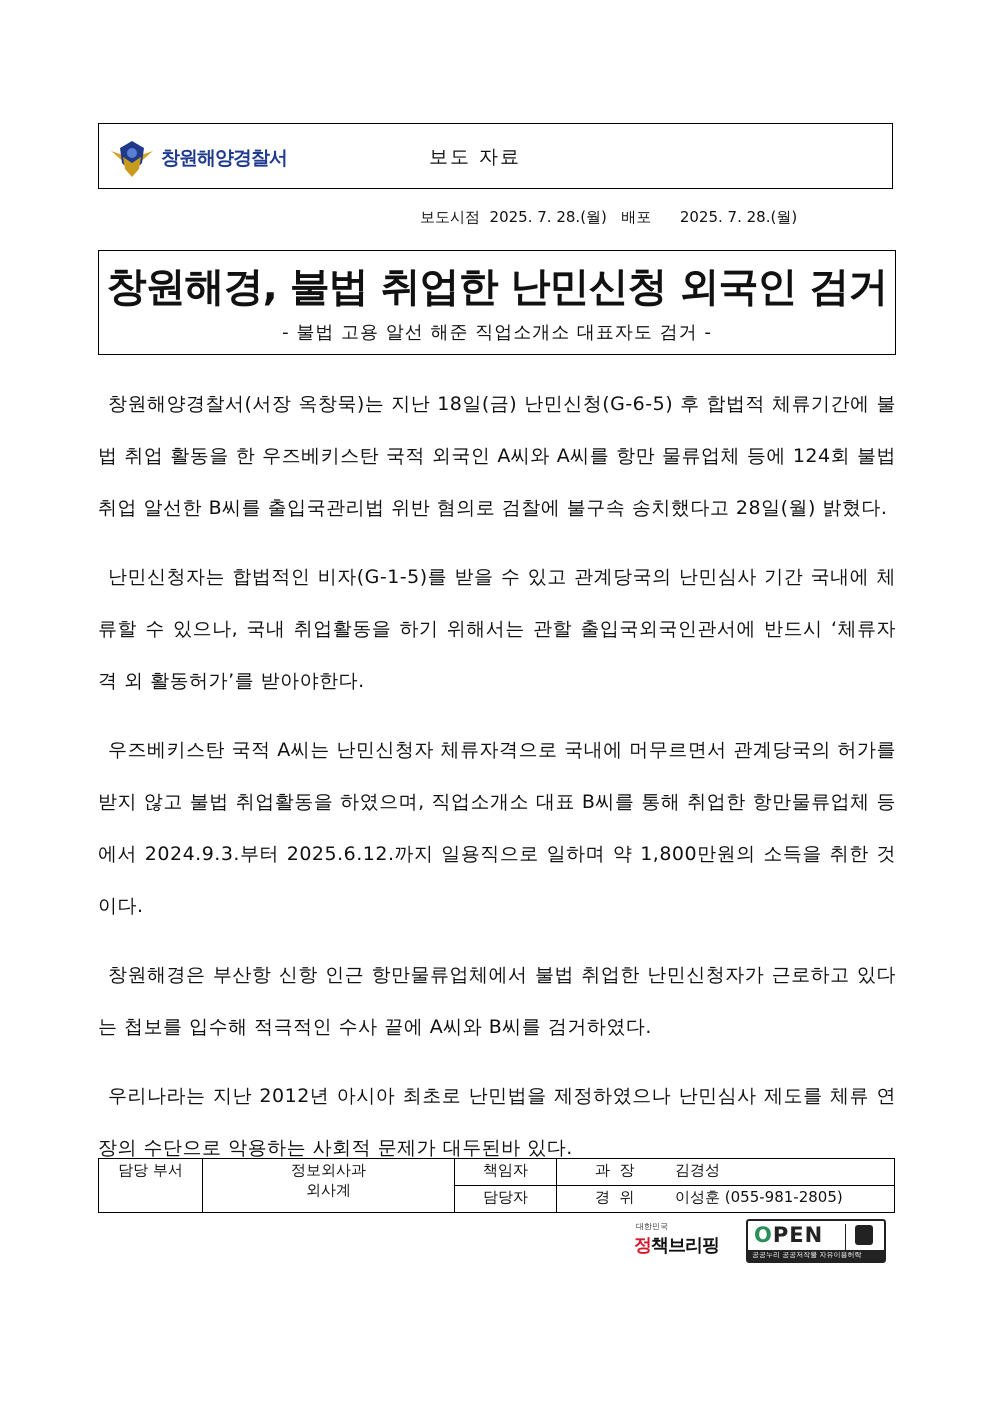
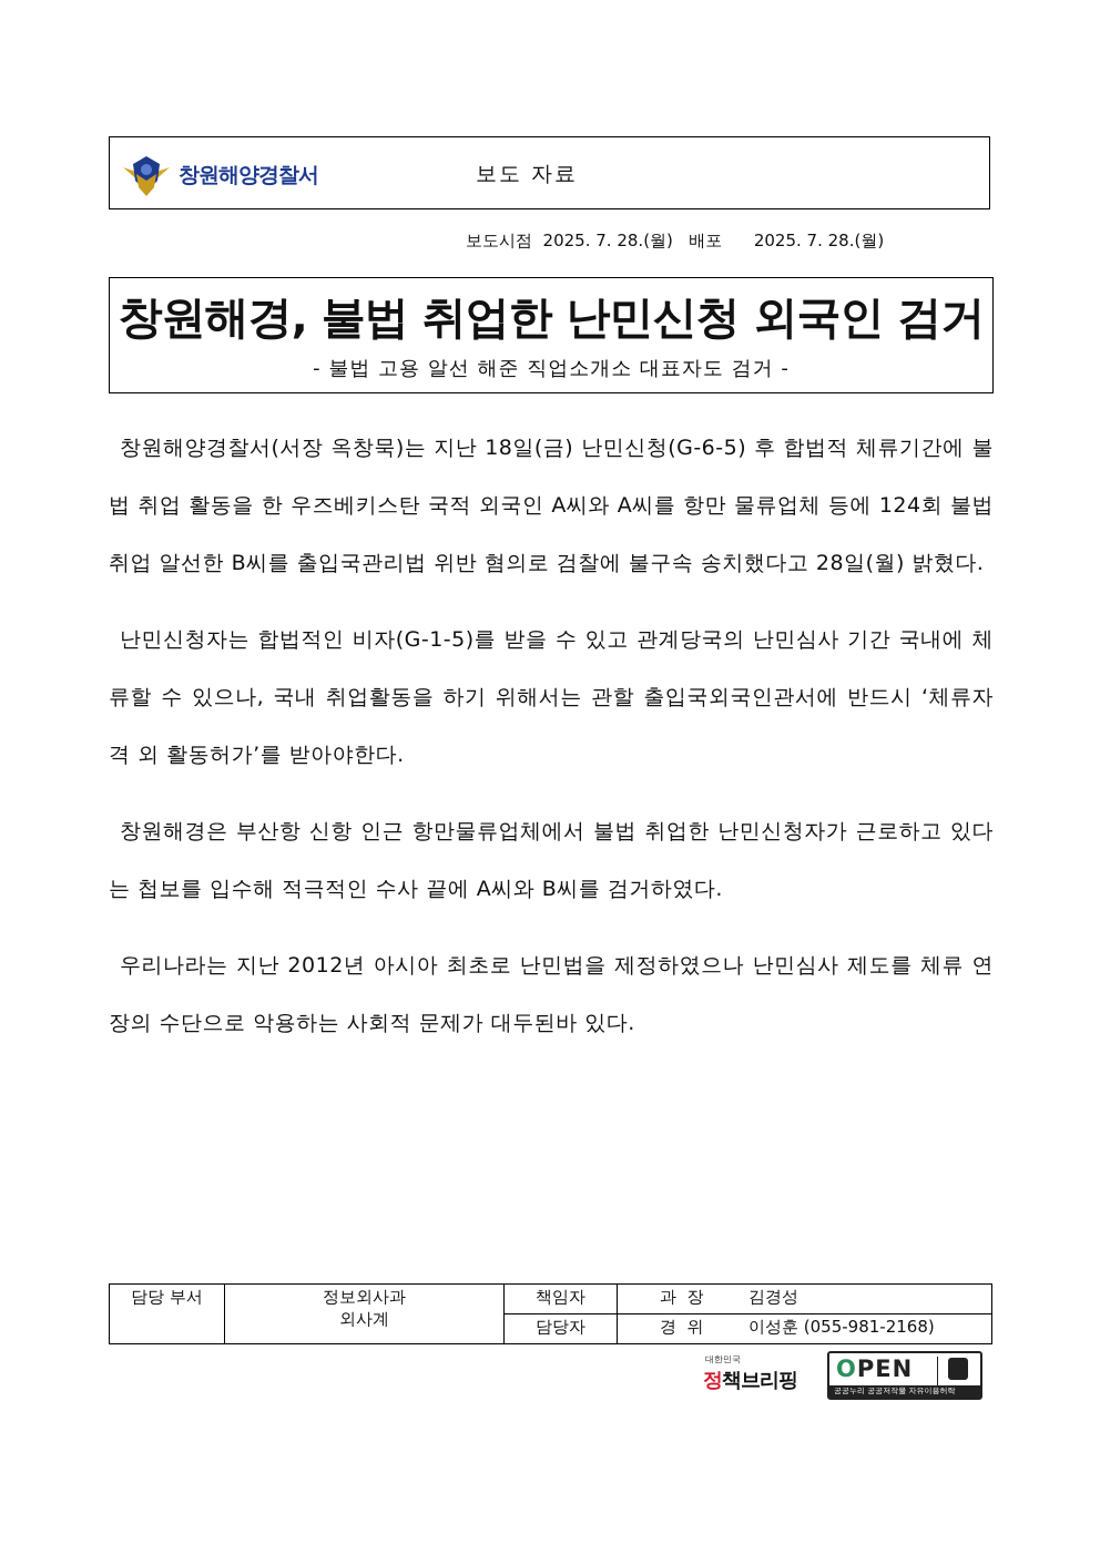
  창원해양경찰서
  보도 자료
  보도시점 2025. 7. 28.(월) 배포 2025. 7. 28.(월)
  창원해경, 불법 취업한 난민신청 외국인 검거
  - 불법 고용 알선 해준 직업소개소 대표자도 검거 -
  창원해양경찰서(서장 옥창묵)는 지난 18일(금) 난민신청(G-6-5) 후 합법적 체류기간에 불법 취업 활동을 한 우즈베키스탄 국적 외국인 A씨와 A씨를 항만 물류업체 등에 124회 불법 취업 알선한 B씨를 출입국관리법 위반 혐의로 검찰에 불구속 송치했다고 28일(월) 밝혔다.
  난민신청자는 합법적인 비자(G-1-5)를 받을 수 있고 관계당국의 난민심사 기간 국내에 체류할 수 있으나, 국내 취업활동을 하기 위해서는 관할 출입국외국인관서에 반드시 ‘체류자격 외 활동허가’를 받아야한다.
- 우즈베키스탄 국적 A씨는 난민신청자 체류자격으로 국내에 머무르면서 관계당국의 허가를 받지 않고 불법 취업활동을 하였으며, 직업소개소 대표 B씨를 통해 취업한 항만물류업체 등에서 2024.9.3.부터 2025.6.12.까지 일용직으로 일하며 약 1,800만원의 소득을 취한 것이다.
  창원해경은 부산항 신항 인근 항만물류업체에서 불법 취업한 난민신청자가 근로하고 있다는 첩보를 입수해 적극적인 수사 끝에 A씨와 B씨를 검거하였다.
  우리나라는 지난 2012년 아시아 최초로 난민법을 제정하였으나 난민심사 제도를 체류 연장의 수단으로 악용하는 사회적 문제가 대두된바 있다.
  담당 부서	정보외사과외사계	책임자	과 장 김경성
- 담당자	경 위 이성훈 (055-981-2805)
+ 담당자	경 위 이성훈 (055-981-2168)
  대한민국
  정책브리핑
  OPEN
  공공누리 공공저작물 자유이용허락
